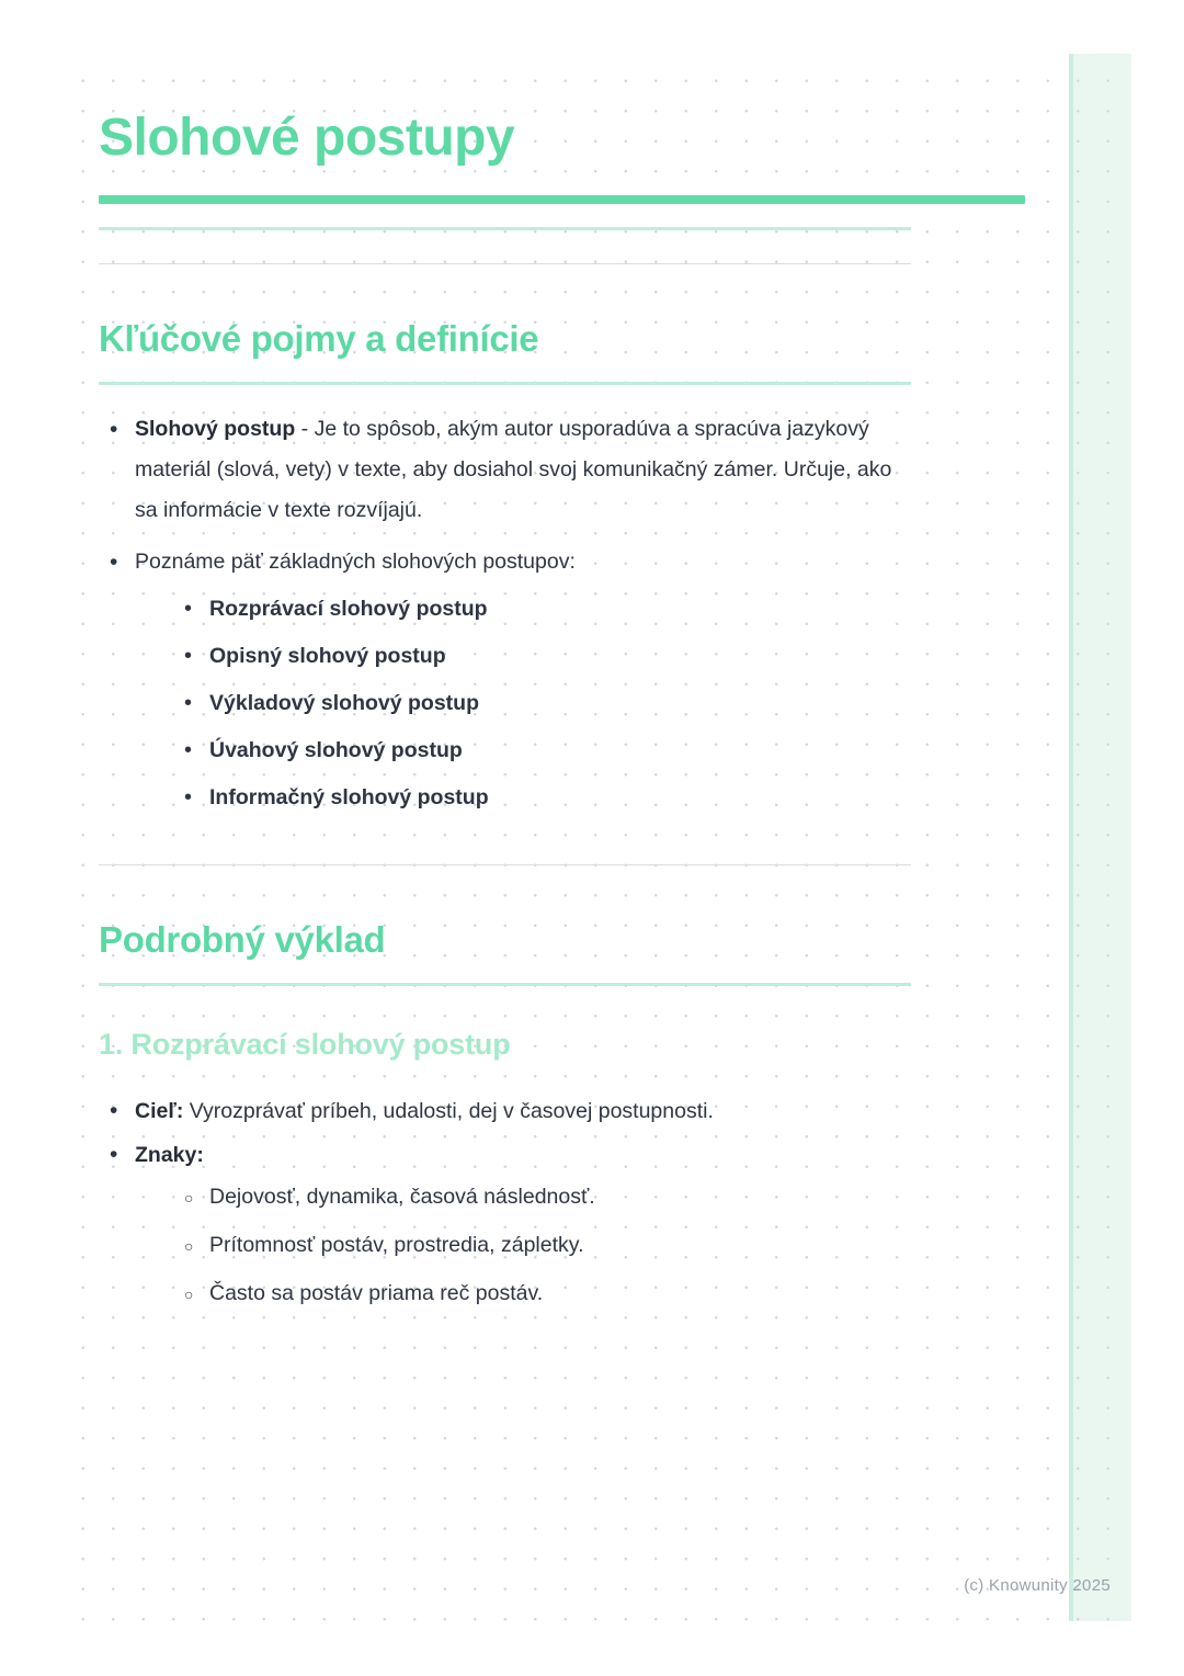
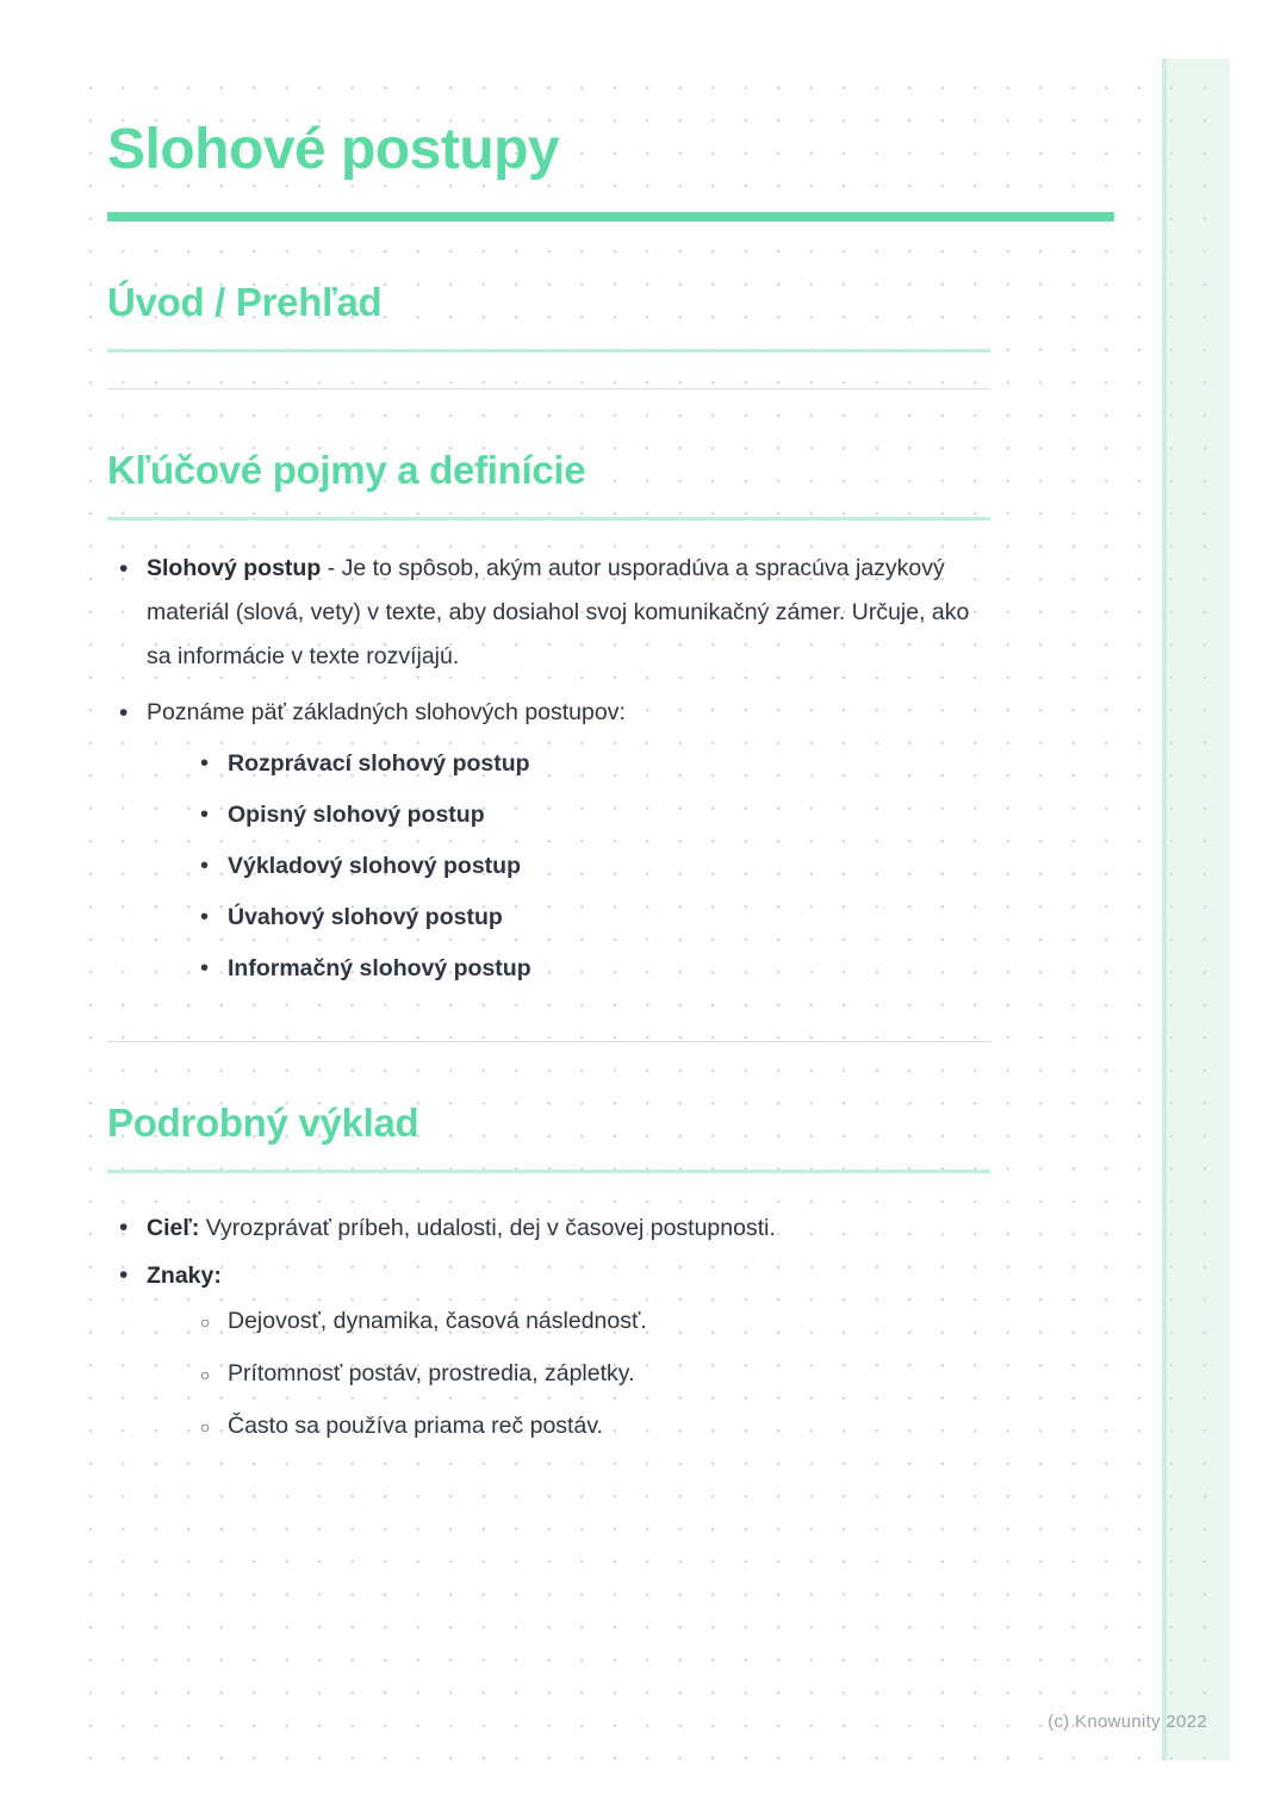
  Slohové postupy
+ Úvod / Prehľad
  Kľúčové pojmy a definície
  •
  Slohový postup - Je to spôsob, akým autor usporadúva a spracúva jazykový materiál (slová, vety) v texte, aby dosiahol svoj komunikačný zámer. Určuje, ako sa informácie v texte rozvíjajú.
  •
  Poznáme päť základných slohových postupov:
  •
  Rozprávací slohový postup
  •
  Opisný slohový postup
  •
  Výkladový slohový postup
  •
  Úvahový slohový postup
  •
  Informačný slohový postup
  Podrobný výklad
- 1. Rozprávací slohový postup
  •
  Cieľ: Vyrozprávať príbeh, udalosti, dej v časovej postupnosti.
  •
  Znaky:
  ○
  Dejovosť, dynamika, časová následnosť.
  ○
  Prítomnosť postáv, prostredia, zápletky.
  ○
- Často sa postáv priama reč postáv.
+ Často sa používa priama reč postáv.
- (c) Knowunity 2025
+ (c) Knowunity 2022
